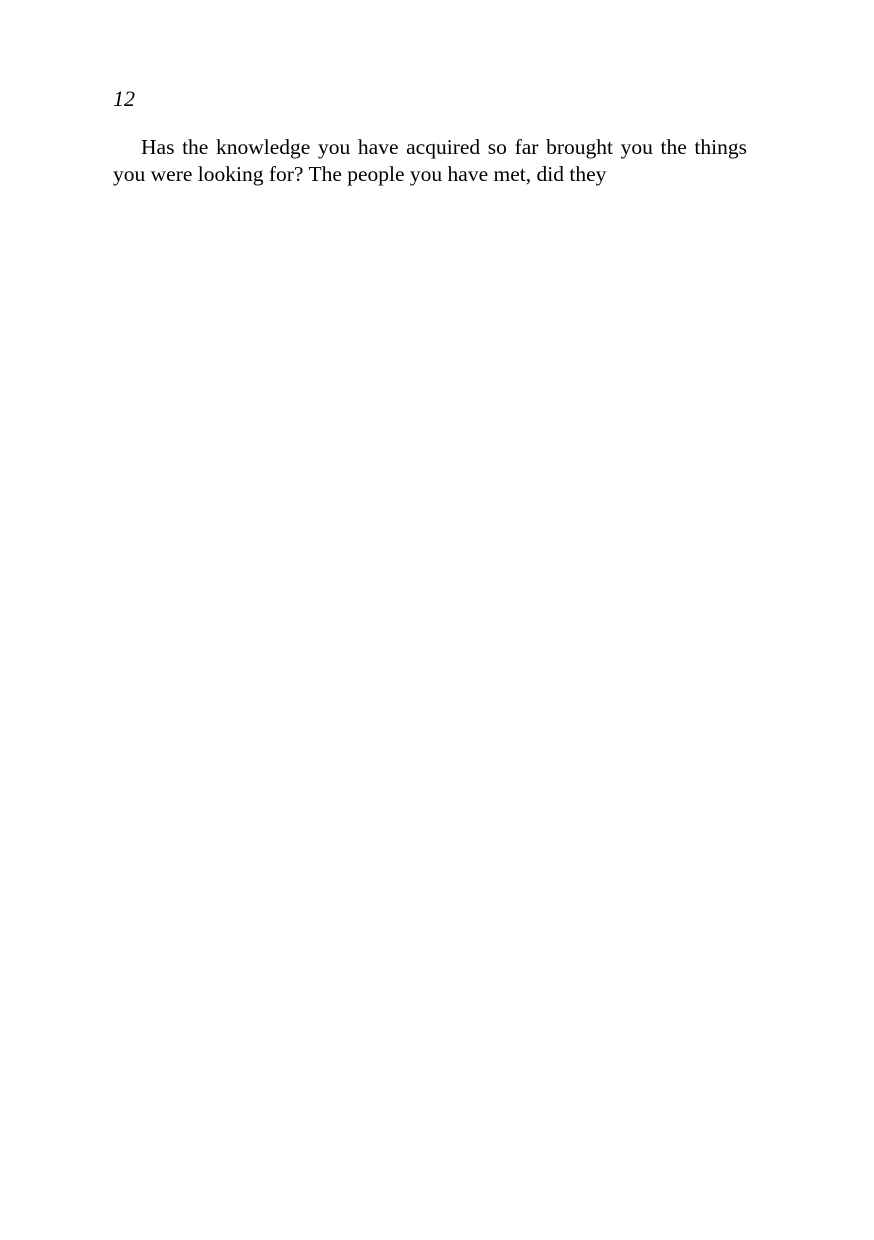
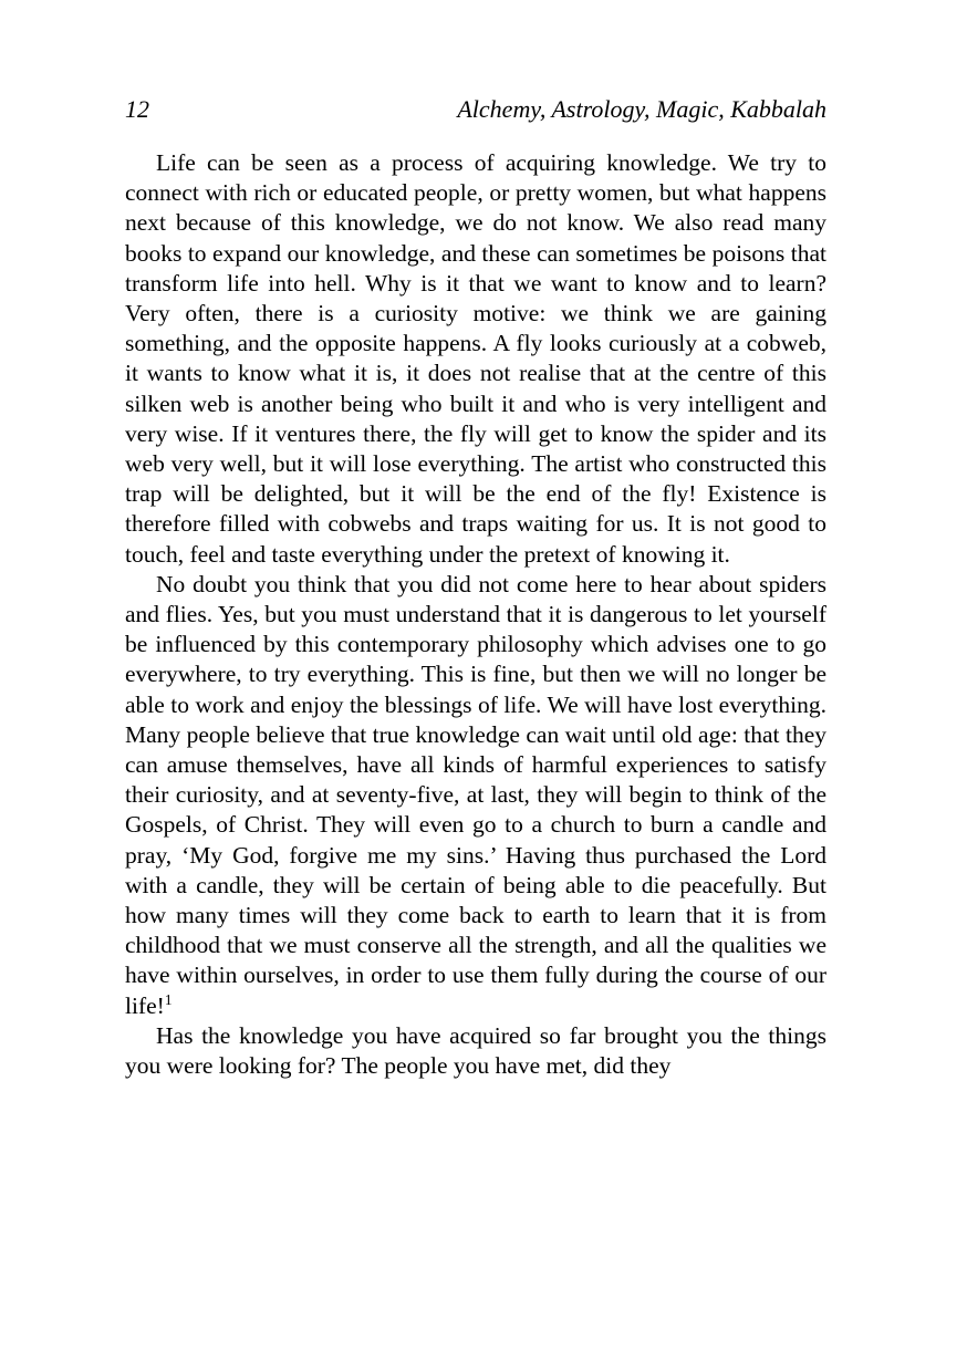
  12
+ Alchemy, Astrology, Magic, Kabbalah
+ Life can be seen as a process of acquiring knowledge. We try to connect with rich or educated people, or pretty women, but what happens next because of this knowledge, we do not know. We also read many books to expand our knowledge, and these can sometimes be poisons that transform life into hell. Why is it that we want to know and to learn? Very often, there is a curiosity motive: we think we are gaining something, and the opposite happens. A fly looks curiously at a cobweb, it wants to know what it is, it does not realise that at the centre of this silken web is another being who built it and who is very intelligent and very wise. If it ventures there, the fly will get to know the spider and its web very well, but it will lose everything. The artist who constructed this trap will be delighted, but it will be the end of the fly! Existence is therefore filled with cobwebs and traps waiting for us. It is not good to touch, feel and taste everything under the pretext of knowing it.
+ No doubt you think that you did not come here to hear about spiders and flies. Yes, but you must understand that it is dangerous to let yourself be influenced by this contemporary philosophy which advises one to go everywhere, to try everything. This is fine, but then we will no longer be able to work and enjoy the blessings of life. We will have lost everything. Many people believe that true knowledge can wait until old age: that they can amuse themselves, have all kinds of harmful experiences to satisfy their curiosity, and at seventy-five, at last, they will begin to think of the Gospels, of Christ. They will even go to a church to burn a candle and pray, ‘My God, forgive me my sins.’ Having thus purchased the Lord with a candle, they will be certain of being able to die peacefully. But how many times will they come back to earth to learn that it is from childhood that we must conserve all the strength, and all the qualities we have within ourselves, in order to use them fully during the course of our life!1
  Has the knowledge you have acquired so far brought you the things you were looking for? The people you have met, did they
